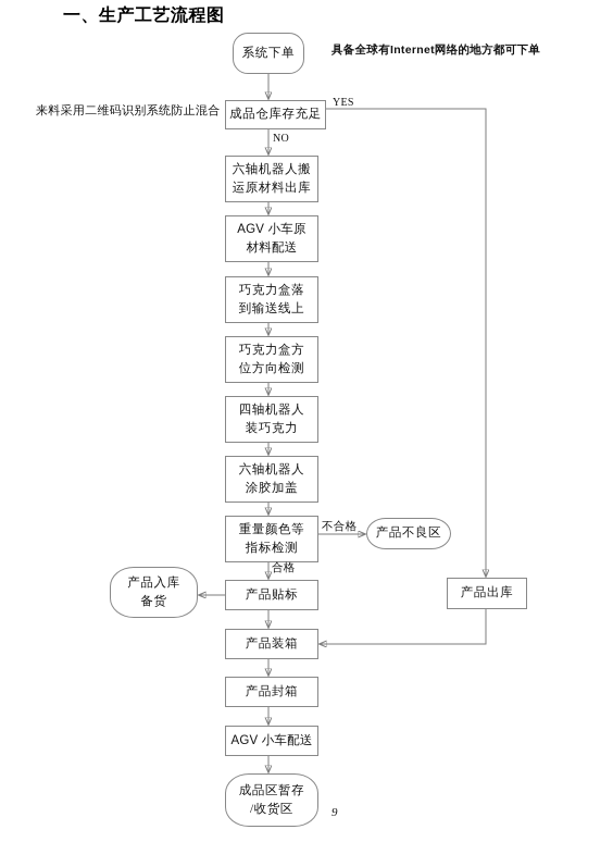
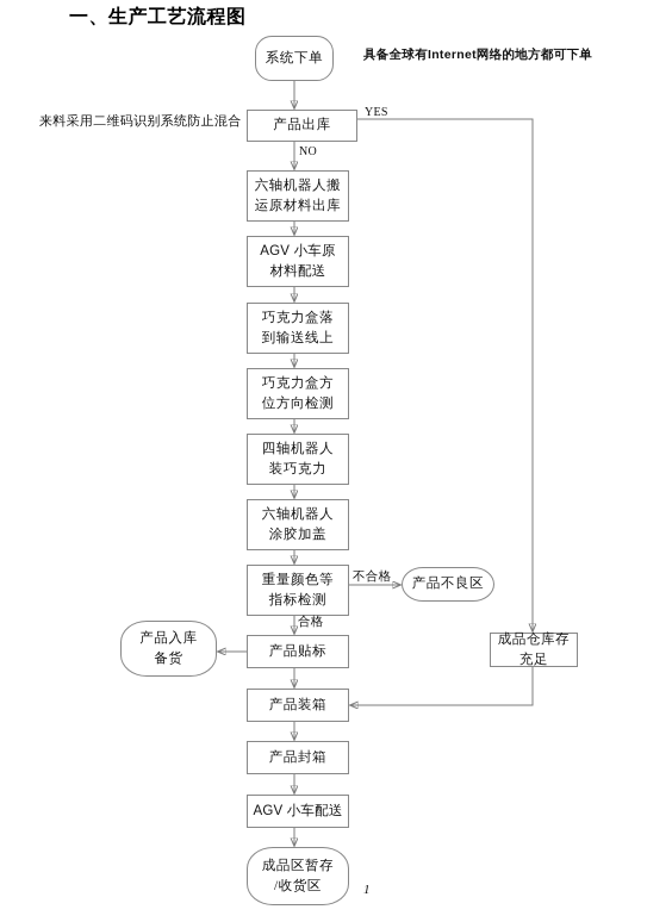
  一、生产工艺流程图
  系统下单
- 成品仓库存充足
+ 产品出库
  六轴机器人搬
  运原材料出库
  AGV 小车原
  材料配送
  巧克力盒落
  到输送线上
  巧克力盒方
  位方向检测
  四轴机器人
  装巧克力
  六轴机器人
  涂胶加盖
  重量颜色等
  指标检测
  产品不良区
  产品贴标
  产品入库
  备货
- 产品出库
+ 成品仓库存充足
  产品装箱
  产品封箱
  AGV 小车配送
  成品区暂存
  /收货区
  YES
  NO
  不合格
  合格
  具备全球有Internet网络的地方都可下单
  来料采用二维码识别系统防止混合
- 9
+ 1
